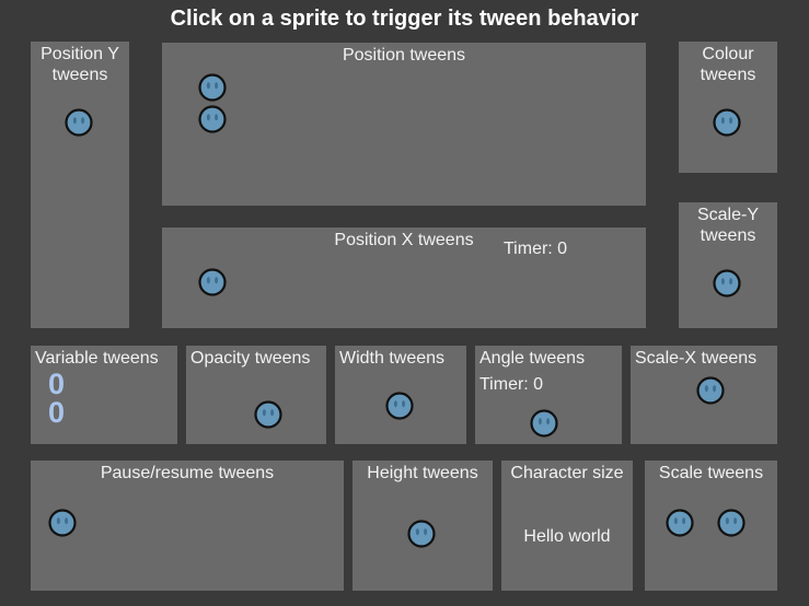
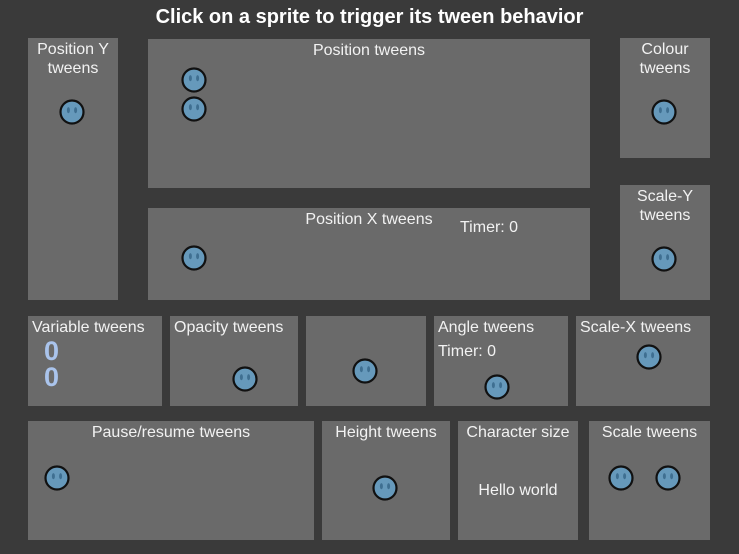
  Click on a sprite to trigger its tween behavior
  Position Y tweens
  Position tweens
  Colour tweens
  Scale-Y tweens
  Position X tweens
  Timer: 0
  Variable tweens
  0
  0
  Opacity tweens
- Width tweens
  Angle tweens
  Timer: 0
  Scale-X tweens
  Pause/resume tweens
  Height tweens
  Character size
  Hello world
  Scale tweens
